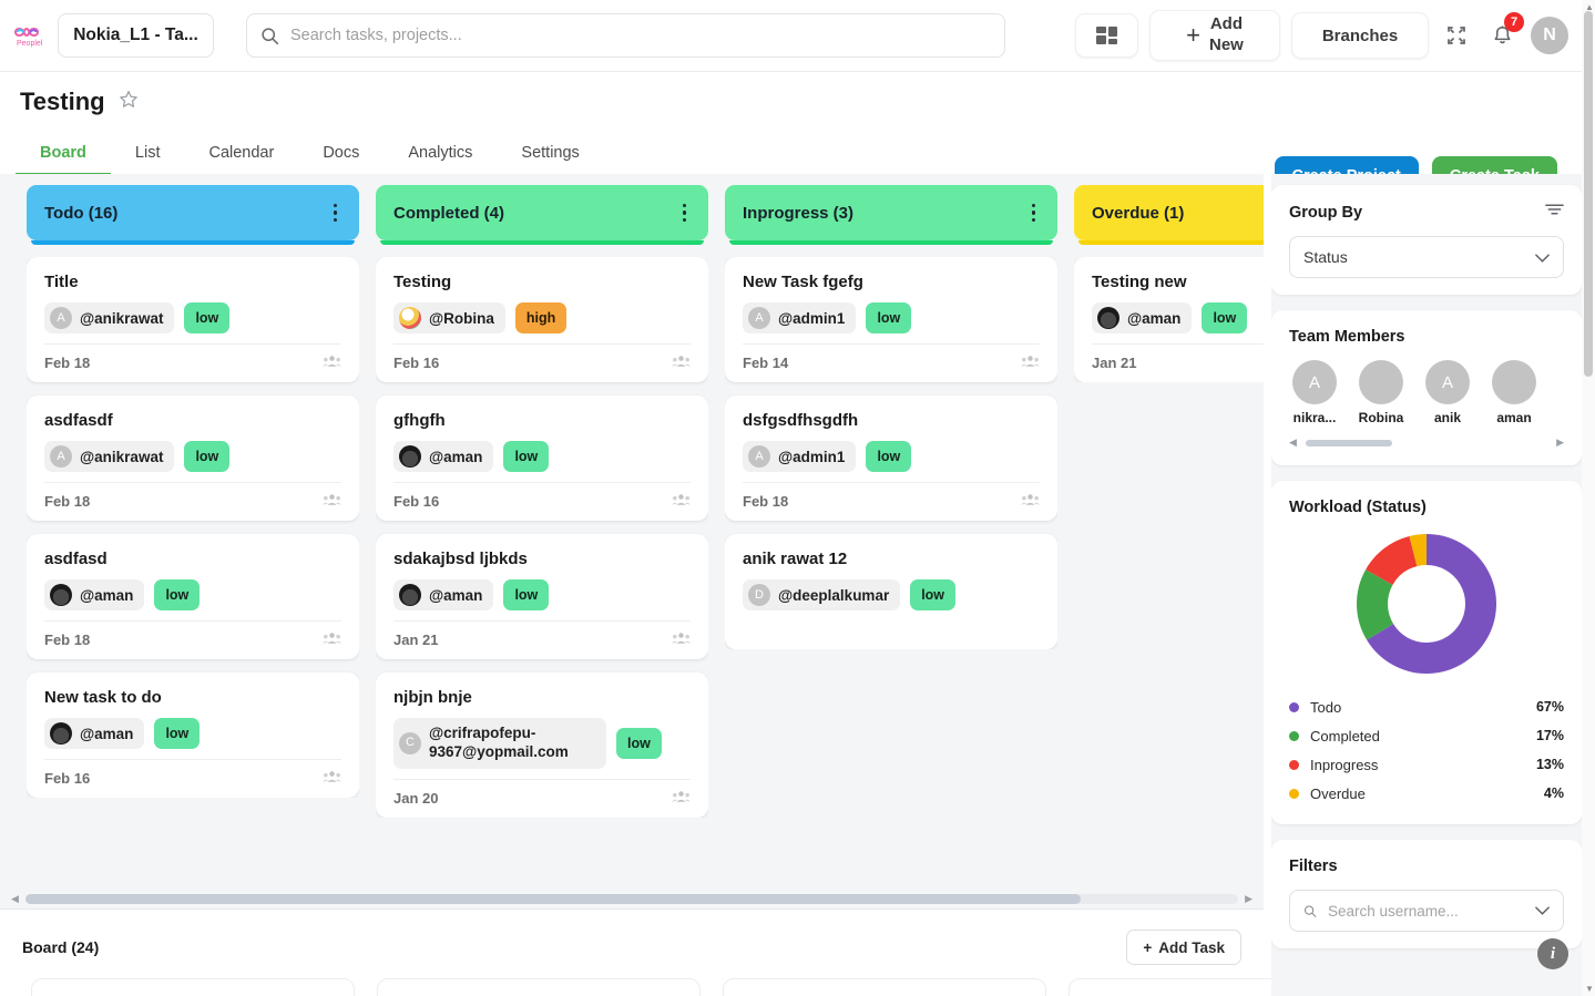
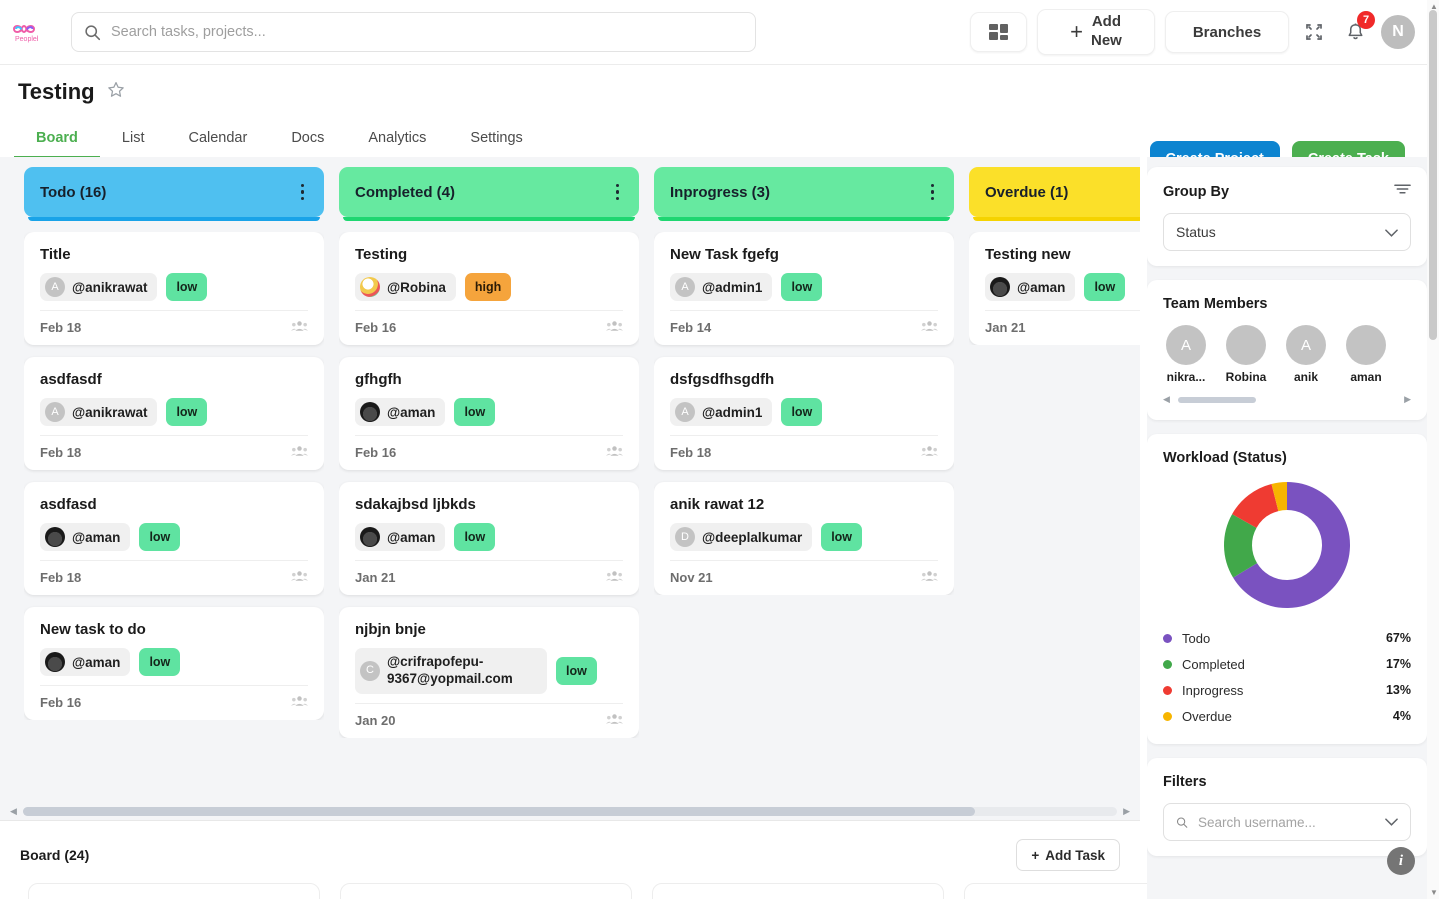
- Nokia_L1 - Ta...
  Search tasks, projects...
  +
  Add
  New
  Branches
  7
  N
  Testing
  Board
  List
  Calendar
  Docs
  Analytics
  Settings
  Todo (16)
  Title
  A
  @anikrawat
  low
  Feb 18
  asdfasdf
  A
  @anikrawat
  low
  Feb 18
  asdfasd
  @aman
  low
  Feb 18
  New task to do
  @aman
  low
  Feb 16
  Completed (4)
  Testing
  @Robina
  high
  Feb 16
  gfhgfh
  @aman
  low
  Feb 16
  sdakajbsd ljbkds
  @aman
  low
  Jan 21
  njbjn bnje
  C
  @crifrapofepu-9367@yopmail.com
  low
  Jan 20
  Inprogress (3)
  New Task fgefg
  A
  @admin1
  low
  Feb 14
  dsfgsdfhsgdfh
  A
  @admin1
  low
  Feb 18
  anik rawat 12
  D
  @deeplalkumar
  low
+ Nov 21
  Overdue (1)
  Testing new
  @aman
  low
  Jan 21
  ◀
  ▶
  Board (24)
  +
  Add Task
  Group By
  Status
  Team Members
  A
  nikra...
  Robina
  A
  anik
  aman
  ◀
  ▶
  Workload (Status)
  Todo
  67%
  Completed
  17%
  Inprogress
  13%
  Overdue
  4%
  Filters
  Search username...
  i
  ▲
  ▼
